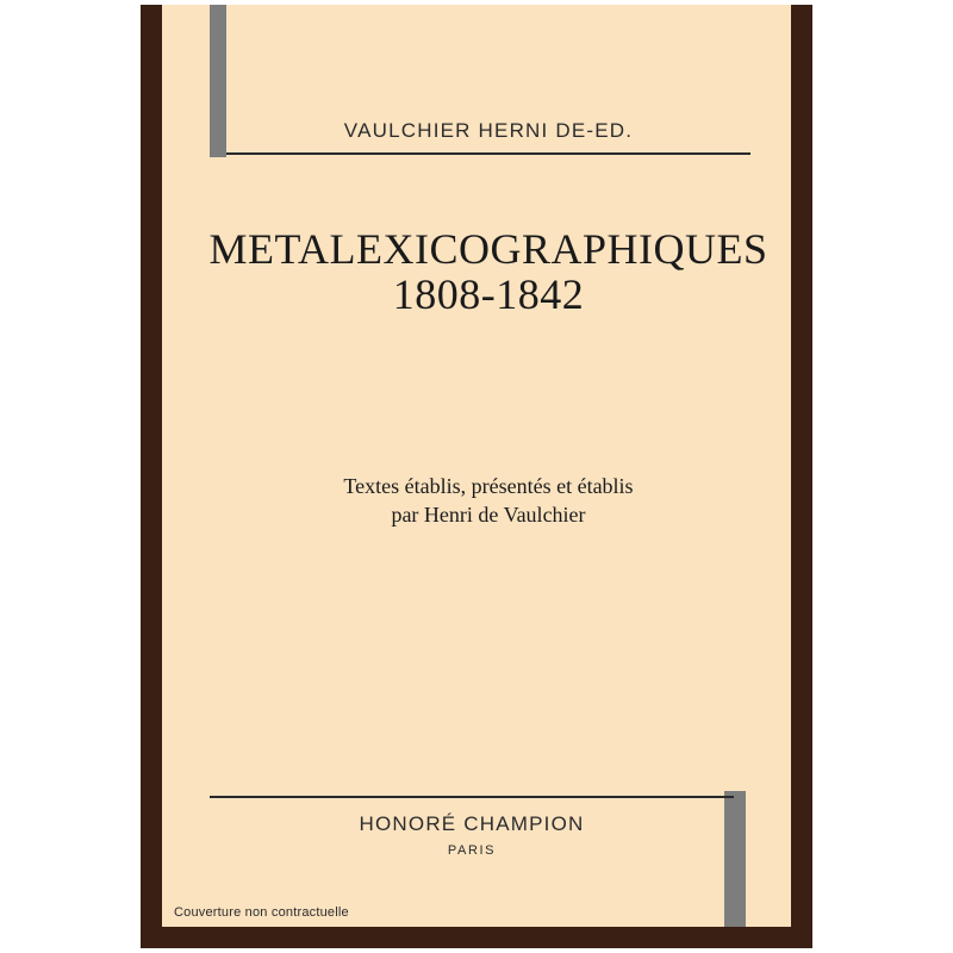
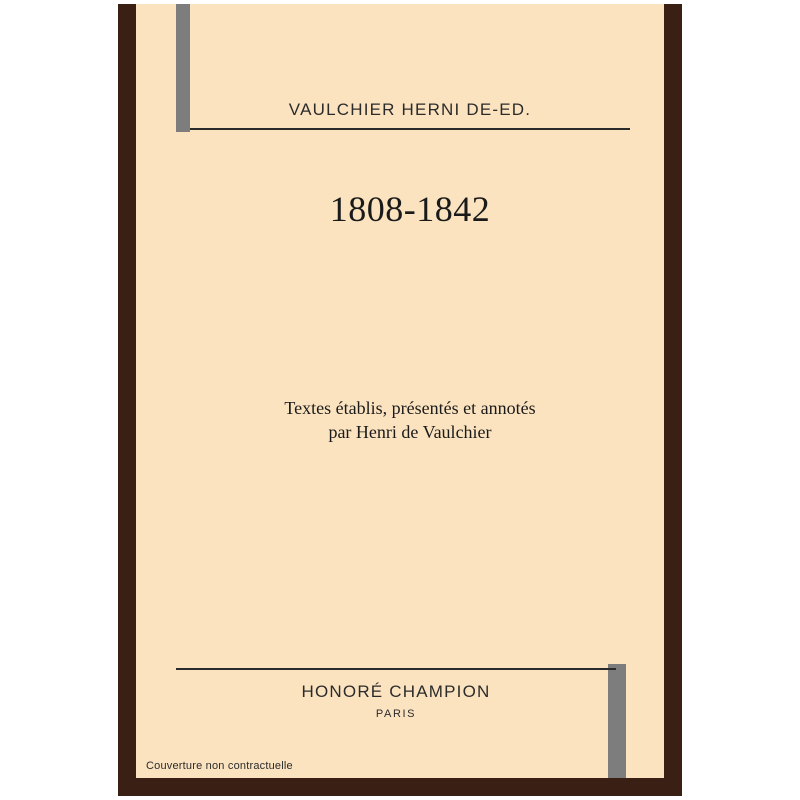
  VAULCHIER HERNI DE-ED.
- METALEXICOGRAPHIQUES
  1808-1842
- Textes établis, présentés et établis
+ Textes établis, présentés et annotés
  par Henri de Vaulchier
  HONORÉ CHAMPION
  PARIS
  Couverture non contractuelle
